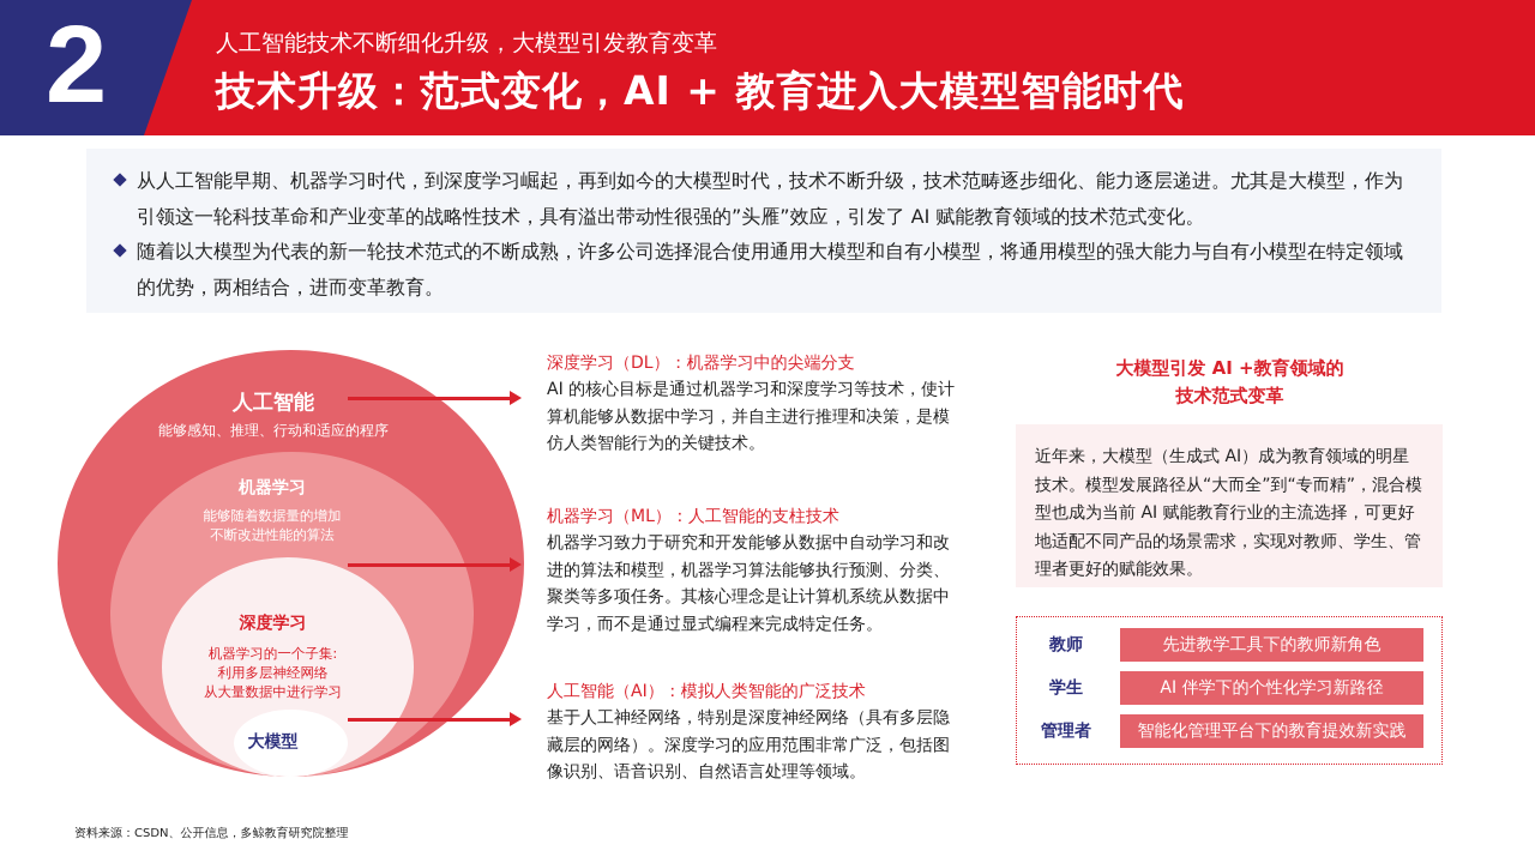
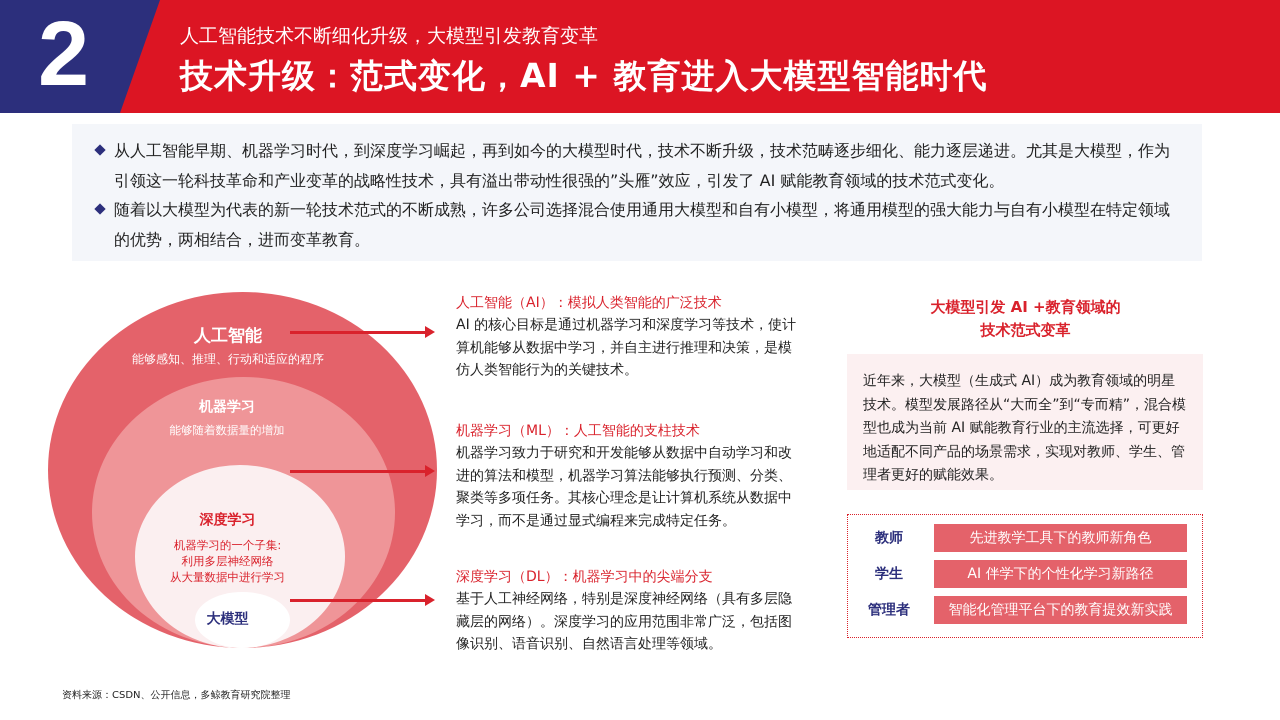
  2
  人工智能技术不断细化升级，大模型引发教育变革
  技术升级：范式变化，AI + 教育进入大模型智能时代
  从人工智能早期、机器学习时代，到深度学习崛起，再到如今的大模型时代，技术不断升级，技术范畴逐步细化、能力逐层递进。尤其是大模型，作为引领这一轮科技革命和产业变革的战略性技术，具有溢出带动性很强的”头雁”效应，引发了 AI 赋能教育领域的技术范式变化。
  随着以大模型为代表的新一轮技术范式的不断成熟，许多公司选择混合使用通用大模型和自有小模型，将通用模型的强大能力与自有小模型在特定领域的优势，两相结合，进而变革教育。
  人工智能
  能够感知、推理、行动和适应的程序
  机器学习
  能够随着数据量的增加
- 不断改进性能的算法
  深度学习
  机器学习的一个子集:
  利用多层神经网络
  从大量数据中进行学习
  大模型
- 深度学习（DL）：机器学习中的尖端分支
+ 人工智能（AI）：模拟人类智能的广泛技术
  AI 的核心目标是通过机器学习和深度学习等技术，使计算机能够从数据中学习，并自主进行推理和决策，是模仿人类智能行为的关键技术。
  机器学习（ML）：人工智能的支柱技术
  机器学习致力于研究和开发能够从数据中自动学习和改进的算法和模型，机器学习算法能够执行预测、分类、聚类等多项任务。其核心理念是让计算机系统从数据中学习，而不是通过显式编程来完成特定任务。
- 人工智能（AI）：模拟人类智能的广泛技术
+ 深度学习（DL）：机器学习中的尖端分支
  基于人工神经网络，特别是深度神经网络（具有多层隐藏层的网络）。深度学习的应用范围非常广泛，包括图像识别、语音识别、自然语言处理等领域。
  大模型引发 AI +教育领域的
  技术范式变革
  近年来，大模型（生成式 AI）成为教育领域的明星技术。模型发展路径从“大而全”到“专而精”，混合模型也成为当前 AI 赋能教育行业的主流选择，可更好地适配不同产品的场景需求，实现对教师、学生、管理者更好的赋能效果。
  教师
  先进教学工具下的教师新角色
  学生
  AI 伴学下的个性化学习新路径
  管理者
  智能化管理平台下的教育提效新实践
  资料来源：CSDN、公开信息，多鲸教育研究院整理
